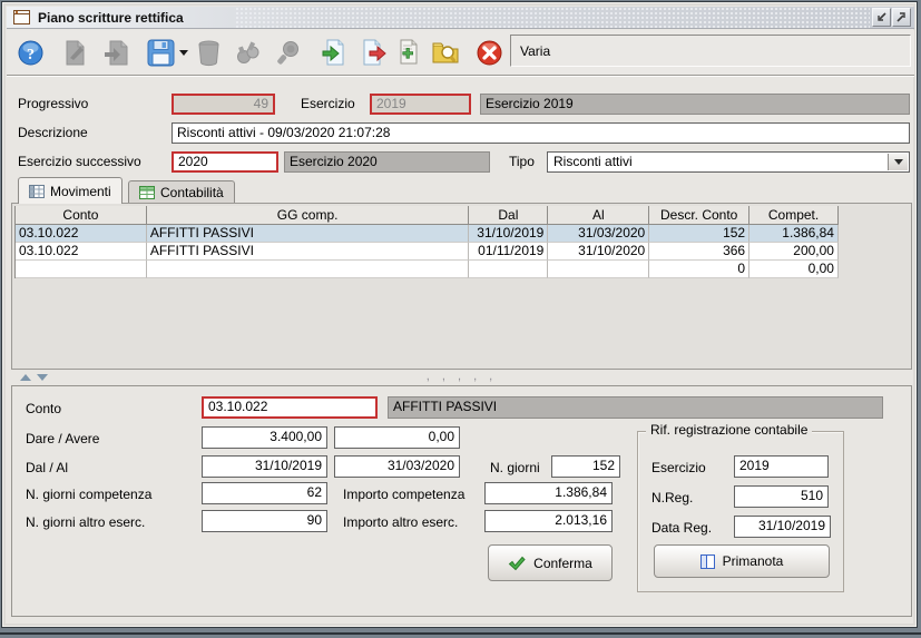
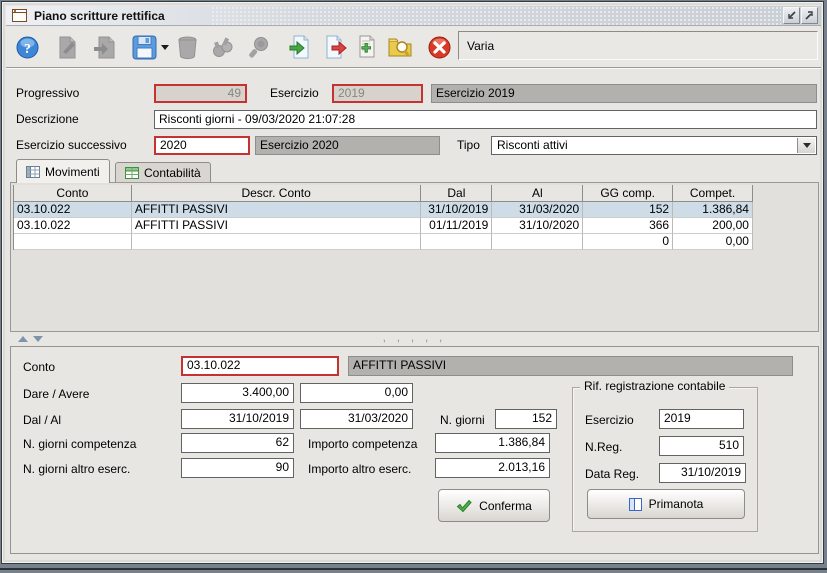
  Piano scritture rettifica
  ?
  Varia
  Progressivo
  49
  Esercizio
  2019
  Esercizio 2019
  Descrizione
- Risconti attivi - 09/03/2020 21:07:28
+ Risconti giorni - 09/03/2020 21:07:28
  Esercizio successivo
  2020
  Esercizio 2020
  Tipo
  Risconti attivi
  Movimenti
  Contabilità
  Conto
- GG comp.
+ Descr. Conto
  Dal
  Al
- Descr. Conto
+ GG comp.
  Compet.
  03.10.022
  AFFITTI PASSIVI
  31/10/2019
  31/03/2020
  152
  1.386,84
  03.10.022
  AFFITTI PASSIVI
  01/11/2019
  31/10/2020
  366
  200,00
  0
  0,00
  , , , , ,
  Conto
  03.10.022
  AFFITTI PASSIVI
  Dare / Avere
  3.400,00
  0,00
  Dal / Al
  31/10/2019
  31/03/2020
  N. giorni
  152
  N. giorni competenza
  62
  Importo competenza
  1.386,84
  N. giorni altro eserc.
  90
  Importo altro eserc.
  2.013,16
  Conferma
  Rif. registrazione contabile
  Esercizio
  2019
  N.Reg.
  510
  Data Reg.
  31/10/2019
  Primanota
